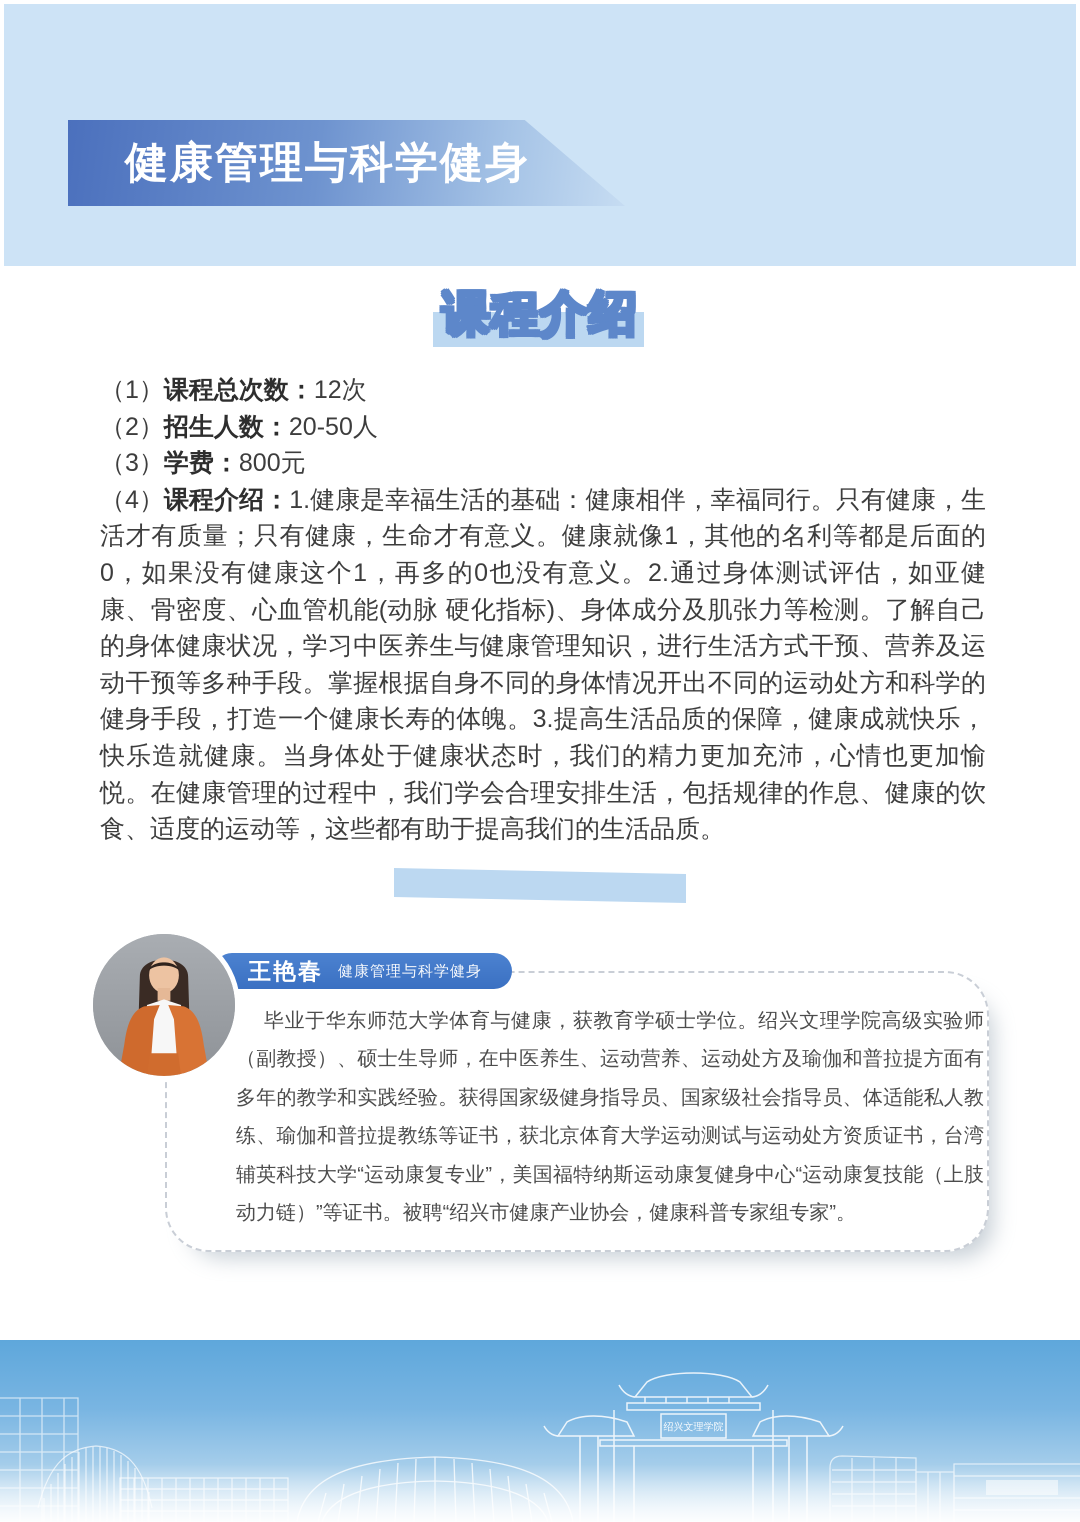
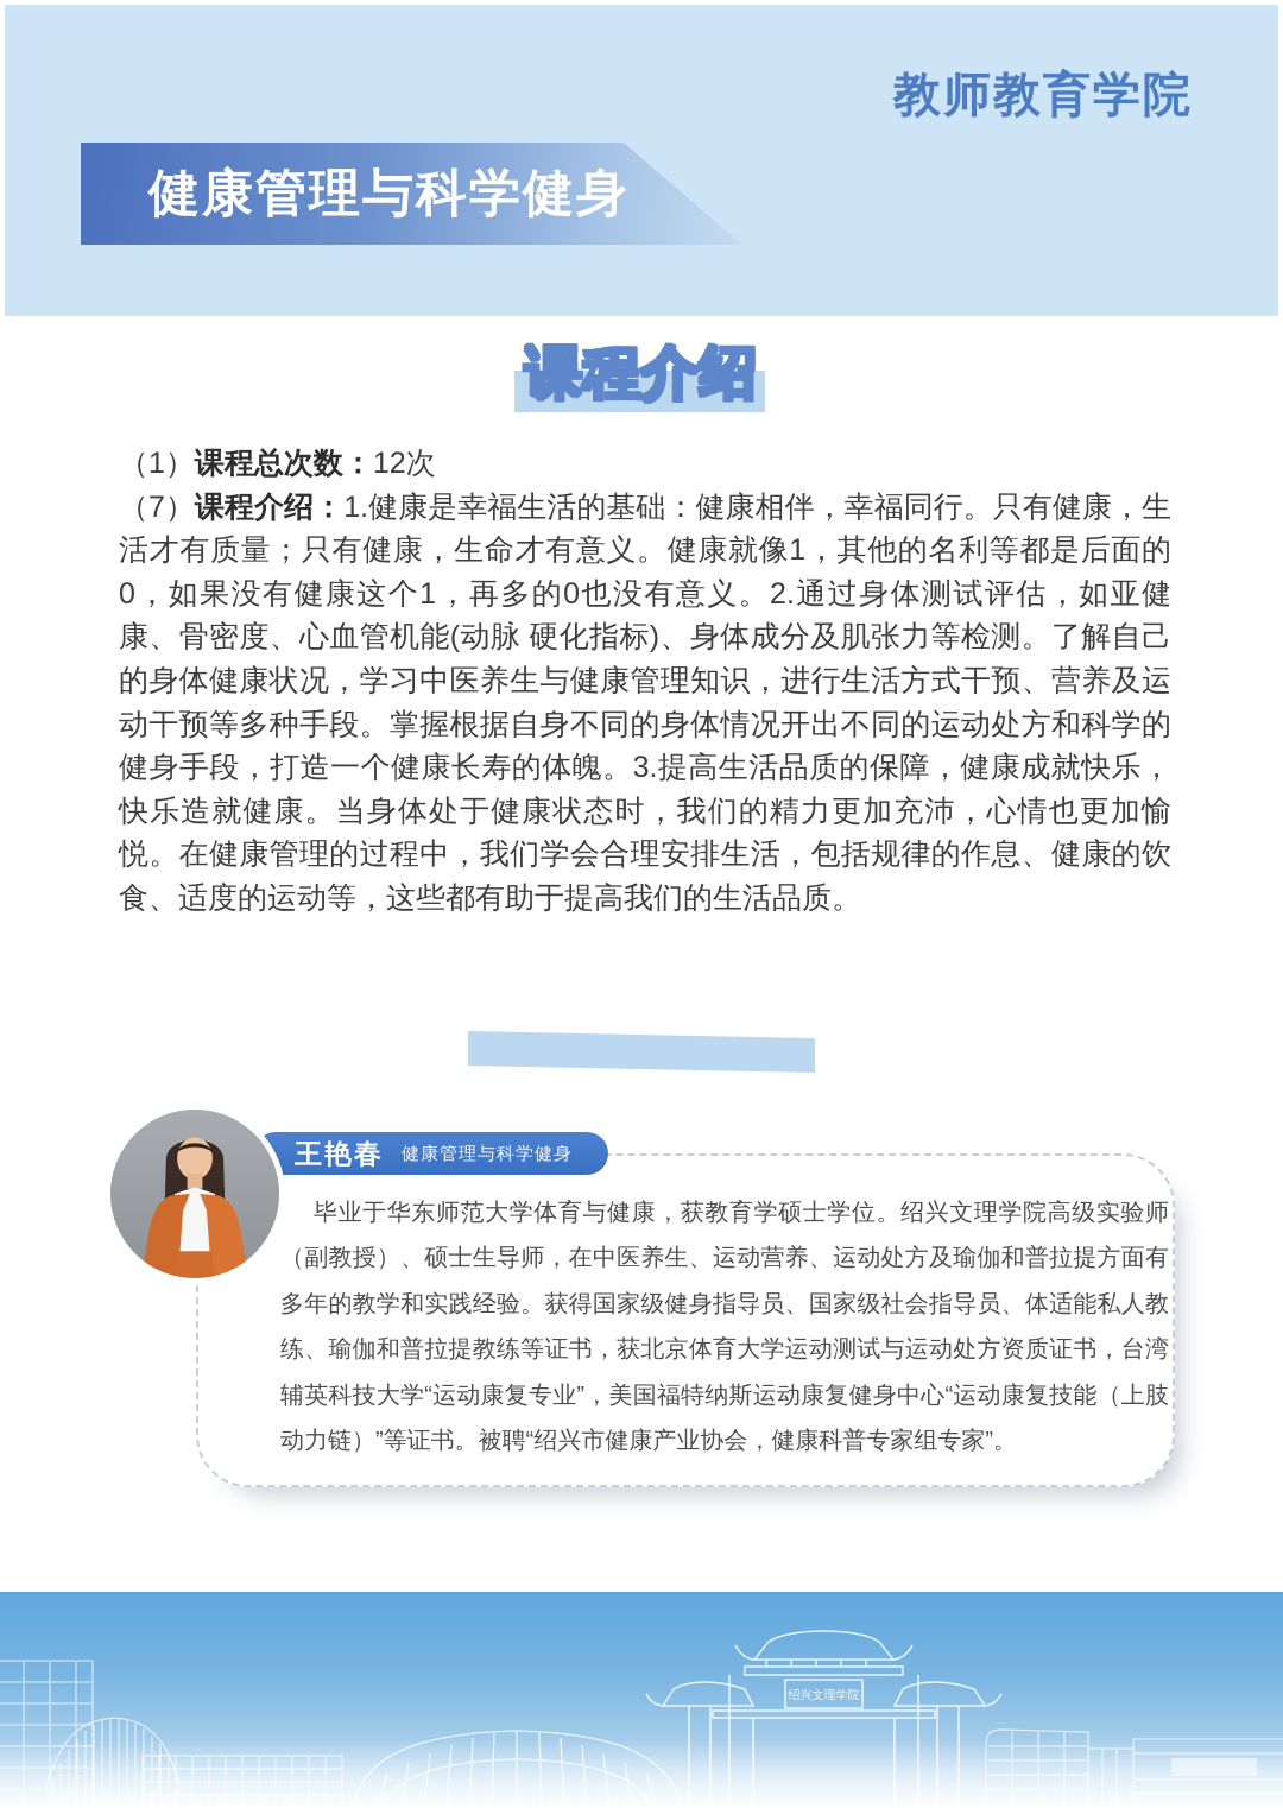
+ 教师教育学院
  健康管理与科学健身
  课程介绍
  （1）课程总次数：12次
- （2）招生人数：20-50人
- （3）学费：800元
- （4）课程介绍：1.健康是幸福生活的基础：健康相伴，幸福同行。只有健康，生活才有质量；只有健康，生命才有意义。健康就像1，其他的名利等都是后面的0，如果没有健康这个1，再多的0也没有意义。2.通过身体测试评估，如亚健康、骨密度、心血管机能(动脉 硬化指标)、身体成分及肌张力等检测。了解自己的身体健康状况，学习中医养生与健康管理知识，进行生活方式干预、营养及运动干预等多种手段。掌握根据自身不同的身体情况开出不同的运动处方和科学的健身手段，打造一个健康长寿的体魄。3.提高生活品质的保障，健康成就快乐，快乐造就健康。当身体处于健康状态时，我们的精力更加充沛，心情也更加愉悦。在健康管理的过程中，我们学会合理安排生活，包括规律的作息、健康的饮食、适度的运动等，这些都有助于提高我们的生活品质。
+ （7）课程介绍：1.健康是幸福生活的基础：健康相伴，幸福同行。只有健康，生活才有质量；只有健康，生命才有意义。健康就像1，其他的名利等都是后面的0，如果没有健康这个1，再多的0也没有意义。2.通过身体测试评估，如亚健康、骨密度、心血管机能(动脉 硬化指标)、身体成分及肌张力等检测。了解自己的身体健康状况，学习中医养生与健康管理知识，进行生活方式干预、营养及运动干预等多种手段。掌握根据自身不同的身体情况开出不同的运动处方和科学的健身手段，打造一个健康长寿的体魄。3.提高生活品质的保障，健康成就快乐，快乐造就健康。当身体处于健康状态时，我们的精力更加充沛，心情也更加愉悦。在健康管理的过程中，我们学会合理安排生活，包括规律的作息、健康的饮食、适度的运动等，这些都有助于提高我们的生活品质。
  王艳春
  健康管理与科学健身
  毕业于华东师范大学体育与健康，获教育学硕士学位。绍兴文理学院高级实验师（副教授）、硕士生导师，在中医养生、运动营养、运动处方及瑜伽和普拉提方面有多年的教学和实践经验。获得国家级健身指导员、国家级社会指导员、体适能私人教练、瑜伽和普拉提教练等证书，获北京体育大学运动测试与运动处方资质证书，台湾辅英科技大学“运动康复专业”，美国福特纳斯运动康复健身中心“运动康复技能（上肢动力链）”等证书。被聘“绍兴市健康产业协会，健康科普专家组专家”。
  绍兴文理学院
